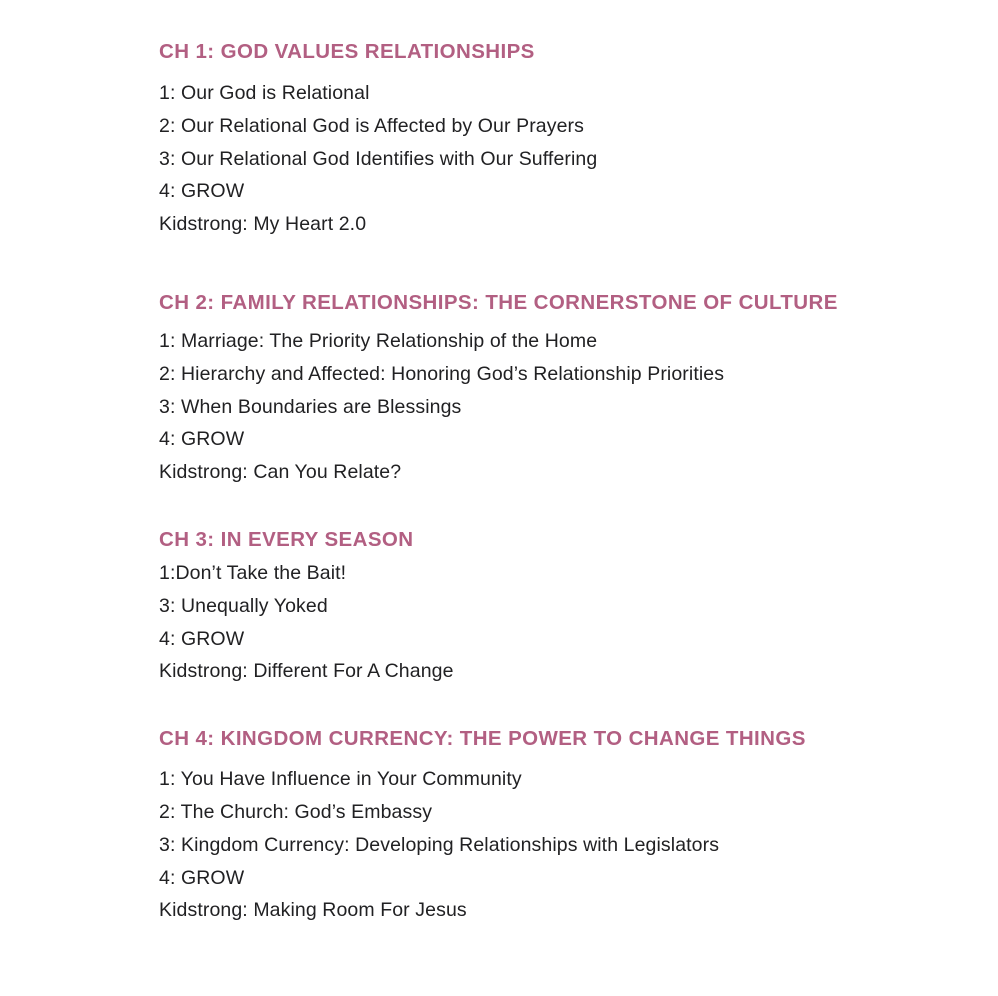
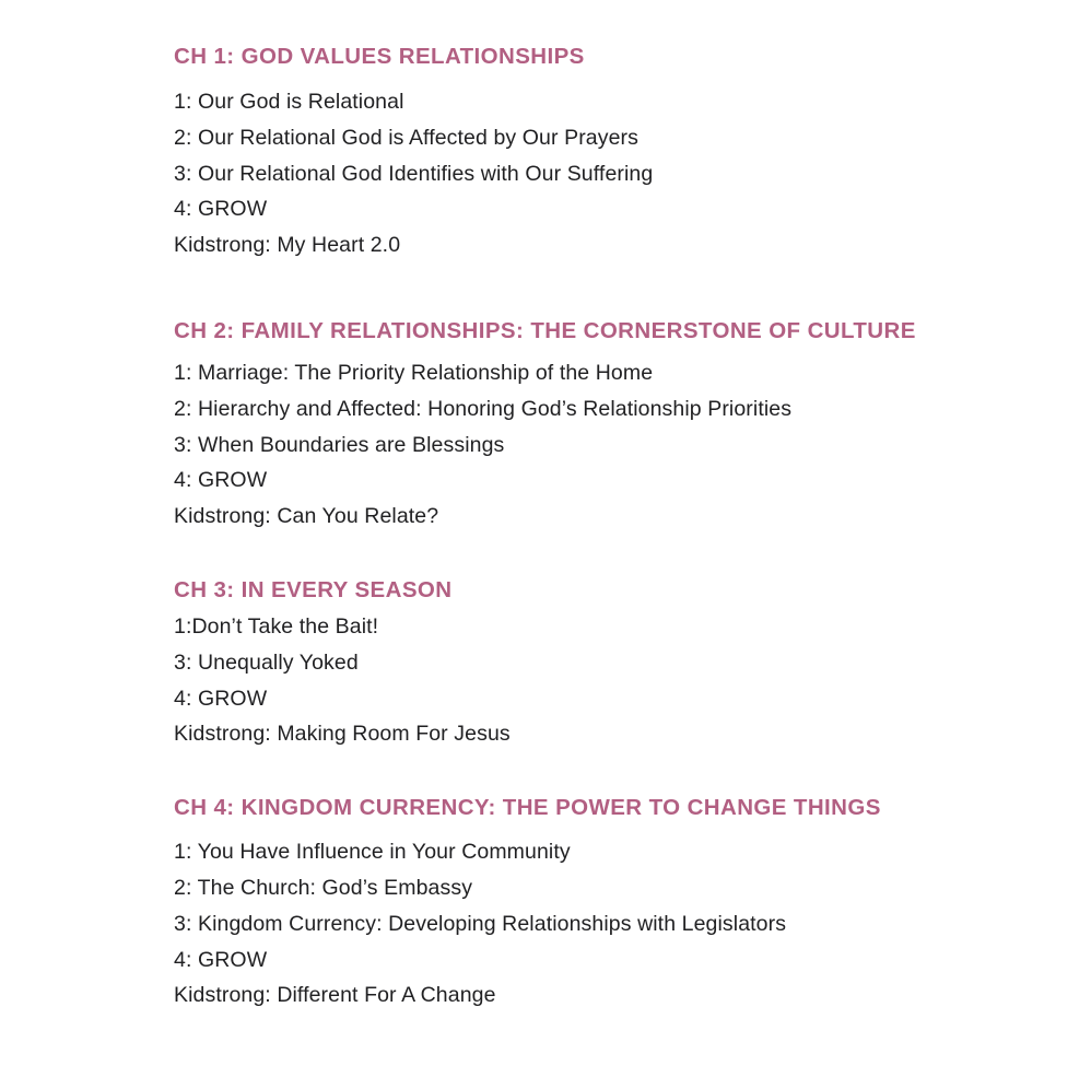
  CH 1: GOD VALUES RELATIONSHIPS
  1: Our God is Relational
  2: Our Relational God is Affected by Our Prayers
  3: Our Relational God Identifies with Our Suffering
  4: GROW
  Kidstrong: My Heart 2.0
  CH 2: FAMILY RELATIONSHIPS: THE CORNERSTONE OF CULTURE
  1: Marriage: The Priority Relationship of the Home
  2: Hierarchy and Affected: Honoring God’s Relationship Priorities
  3: When Boundaries are Blessings
  4: GROW
  Kidstrong: Can You Relate?
  CH 3: IN EVERY SEASON
  1:Don’t Take the Bait!
  3: Unequally Yoked
  4: GROW
- Kidstrong: Different For A Change
+ Kidstrong: Making Room For Jesus
  CH 4: KINGDOM CURRENCY: THE POWER TO CHANGE THINGS
  1: You Have Influence in Your Community
  2: The Church: God’s Embassy
  3: Kingdom Currency: Developing Relationships with Legislators
  4: GROW
- Kidstrong: Making Room For Jesus
+ Kidstrong: Different For A Change
